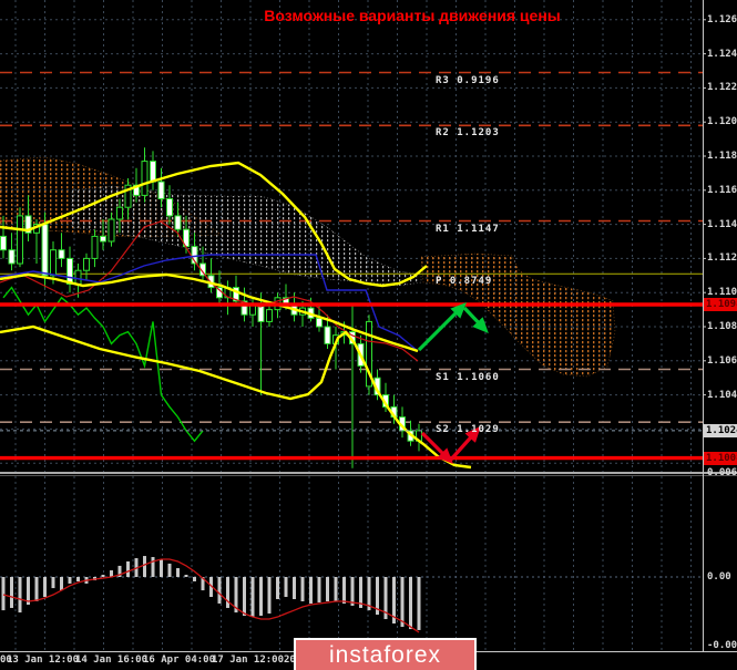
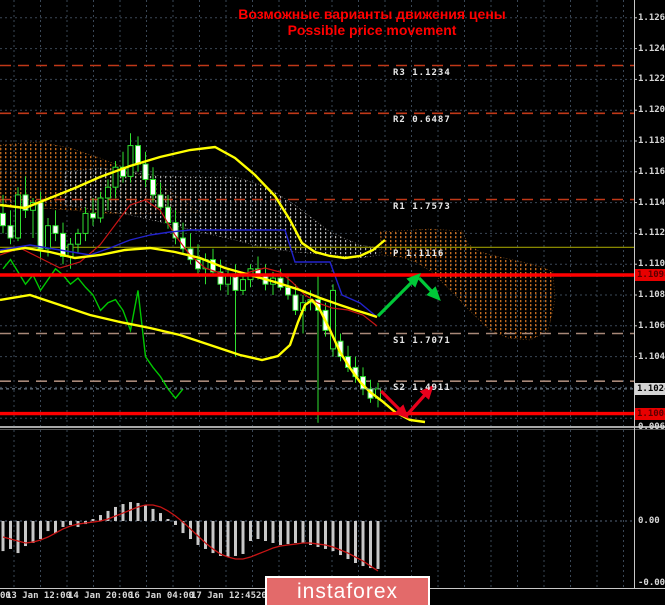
  Возможные варианты движения цены
+ Possible price movement
- R3 0.9196
+ R3 1.1234
- R2 1.1203
+ R2 0.6487
- R1 1.1147
+ R1 1.7573
- P 0.8749
+ P 1.1116
- S1 1.1060
+ S1 1.7071
- S2 1.1029
+ S2 1.4911
  1.126
  1.124
  1.122
  1.120
  1.118
  1.116
  1.114
  1.112
  1.110
  1.108
  1.106
  1.104
  0.006
  0.00
  1.109
  1.100
  1.102
  00
  13 Jan 12:00
- 14 Jan 16:00
+ 14 Jan 20:00
- 16 Apr 04:00
+ 16 Jan 04:00
- 17 Jan 12:00
+ 17 Jan 12:45
  instaforex
